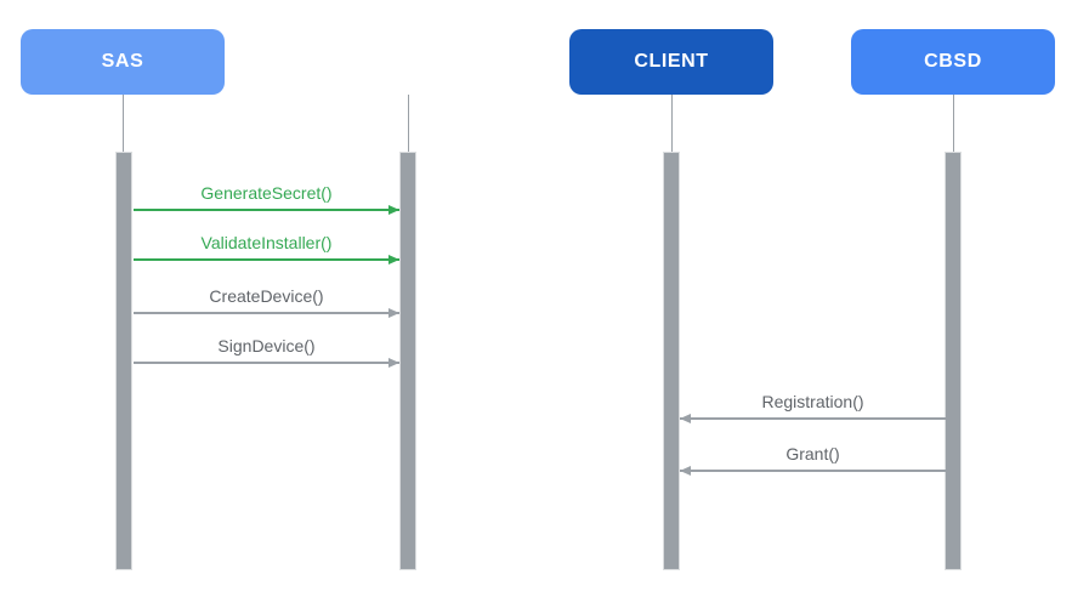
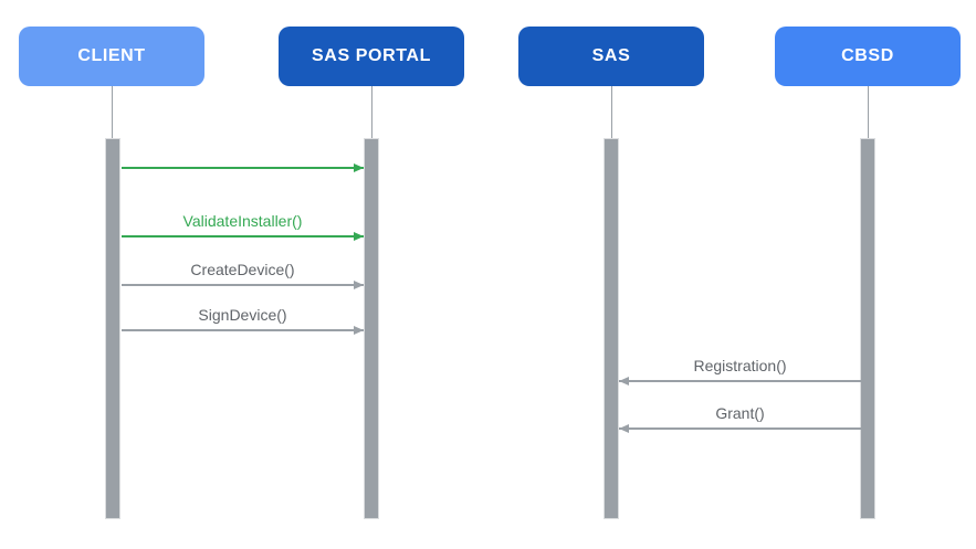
- SAS
+ CLIENT
+ SAS PORTAL
- CLIENT
+ SAS
  CBSD
- GenerateSecret()
  ValidateInstaller()
  CreateDevice()
  SignDevice()
  Registration()
  Grant()
